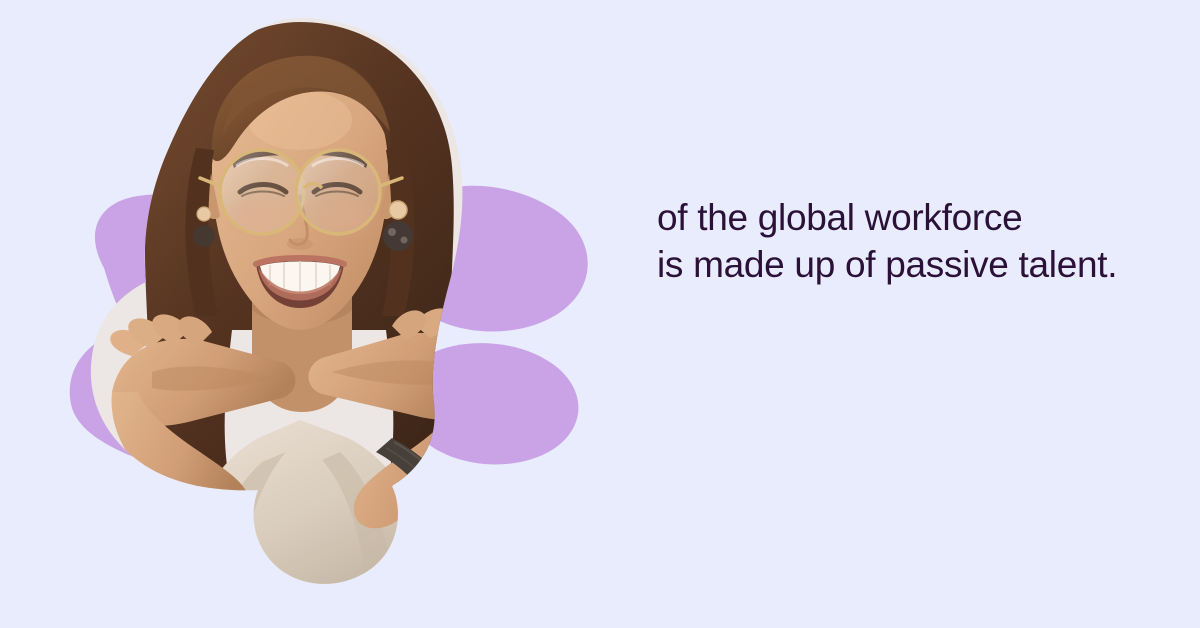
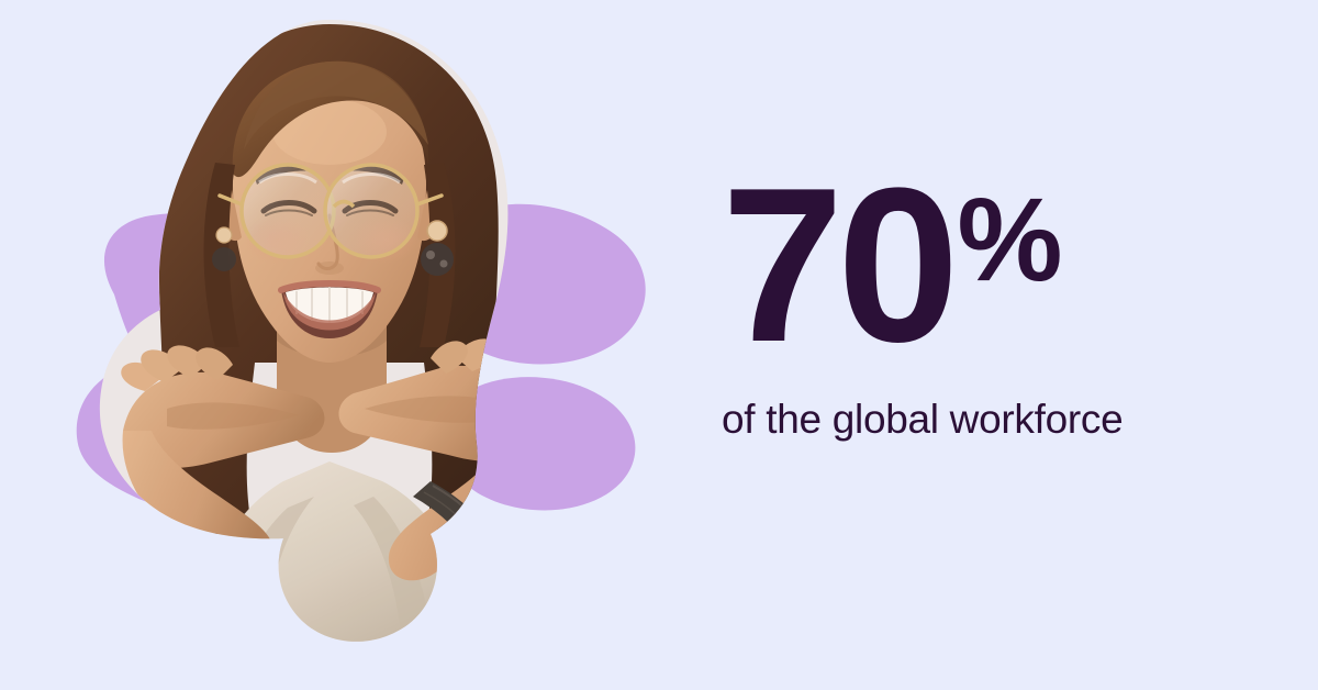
+ 70
+ %
  of the global workforce
- is made up of passive talent.
